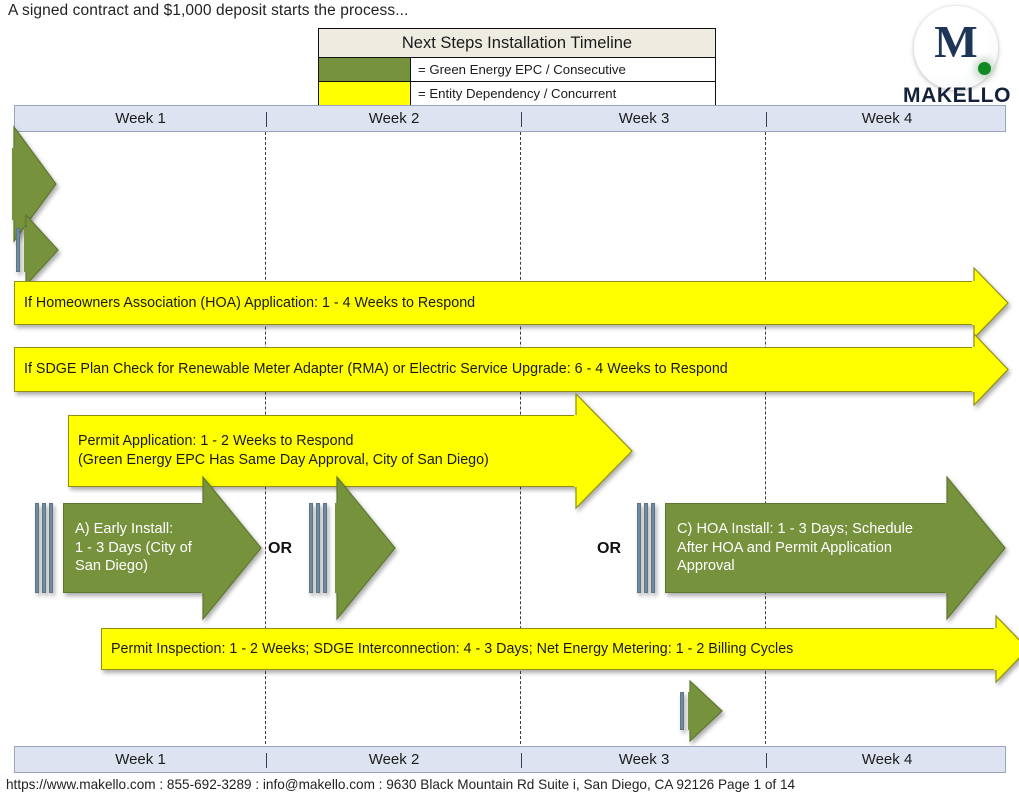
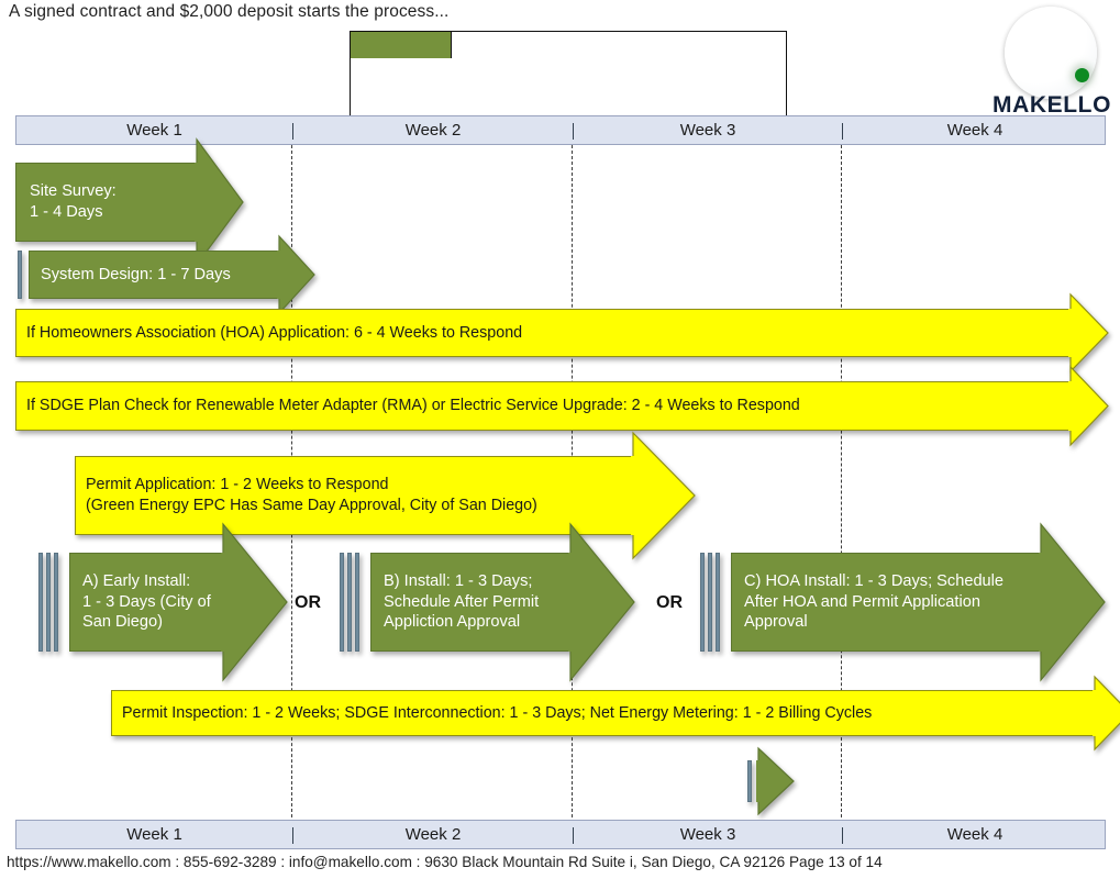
- A signed contract and $1,000 deposit starts the process...
+ A signed contract and $2,000 deposit starts the process...
- Next Steps Installation Timeline
- = Green Energy EPC / Consecutive
- = Entity Dependency / Concurrent
- M
  MAKELLO
  Week 1
  Week 2
  Week 3
  Week 4
+ Site Survey:
+ 1 - 4 Days
+ System Design: 1 - 7 Days
- If Homeowners Association (HOA) Application: 1 - 4 Weeks to Respond
+ If Homeowners Association (HOA) Application: 6 - 4 Weeks to Respond
- If SDGE Plan Check for Renewable Meter Adapter (RMA) or Electric Service Upgrade: 6 - 4 Weeks to Respond
+ If SDGE Plan Check for Renewable Meter Adapter (RMA) or Electric Service Upgrade: 2 - 4 Weeks to Respond
  Permit Application: 1 - 2 Weeks to Respond
  (Green Energy EPC Has Same Day Approval, City of San Diego)
  A) Early Install:
  1 - 3 Days (City of
  San Diego)
+ B) Install: 1 - 3 Days;
+ Schedule After Permit
+ Appliction Approval
  C) HOA Install: 1 - 3 Days; Schedule
  After HOA and Permit Application
  Approval
- Permit Inspection: 1 - 2 Weeks; SDGE Interconnection: 4 - 3 Days; Net Energy Metering: 1 - 2 Billing Cycles
+ Permit Inspection: 1 - 2 Weeks; SDGE Interconnection: 1 - 3 Days; Net Energy Metering: 1 - 2 Billing Cycles
  Week 1
  Week 2
  Week 3
  Week 4
- https://www.makello.com : 855-692-3289 : info@makello.com : 9630 Black Mountain Rd Suite i, San Diego, CA 92126 Page 1 of 14
+ https://www.makello.com : 855-692-3289 : info@makello.com : 9630 Black Mountain Rd Suite i, San Diego, CA 92126 Page 13 of 14
  OR
  OR
